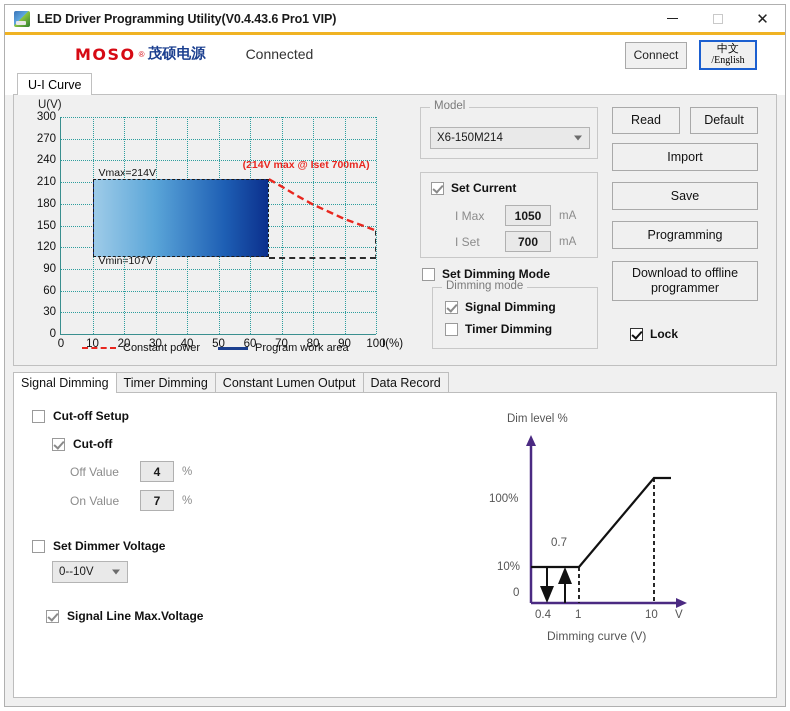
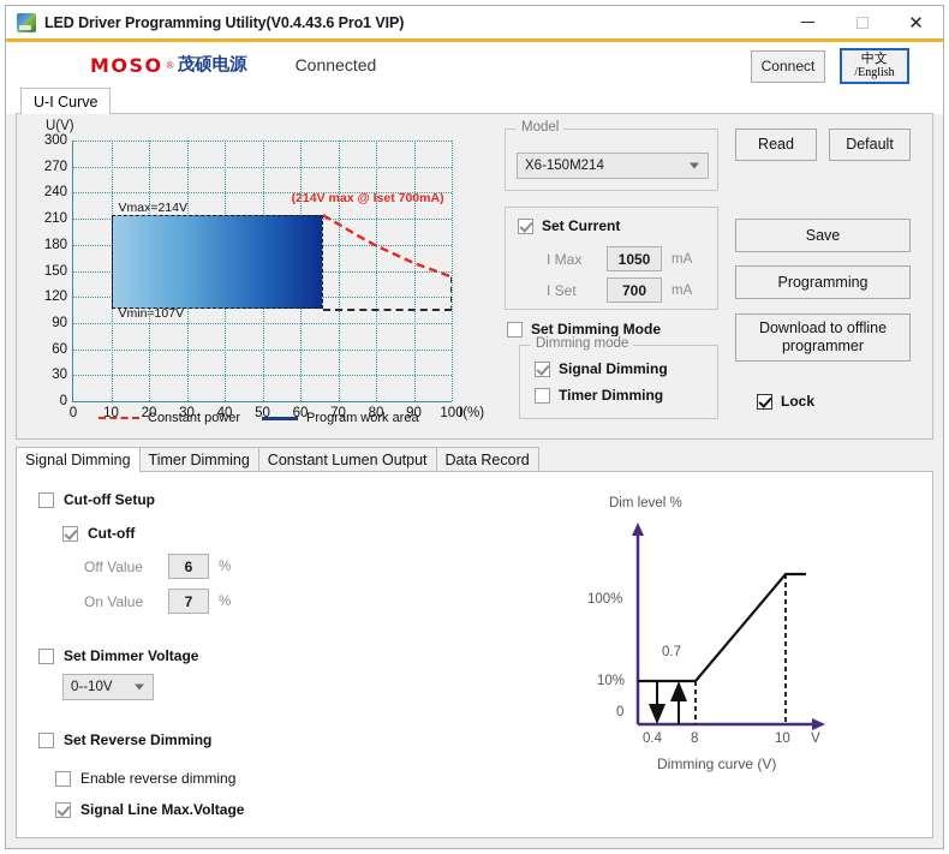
  LED Driver Programming Utility(V0.4.43.6 Pro1 VIP)
  ✕
  MOSO
  ®
  茂硕电源
  Connected
  Connect
  中文
  /English
  U-I Curve
  U(V)
  (214V max @ Iset 700mA)
  Vmax=214V
  Vmin=107V
  I(%)
  0
  10
  20
  30
  40
  50
  60
  70
  80
  90
  100
  0
  30
  60
  90
  120
  150
  180
  210
  240
  270
  300
  Constant power
  Program work area
  Model
  X6-150M214
  Set Current
  I Max
  1050
  mA
  I Set
  700
  mA
  Set Dimming Mode
  Dimming mode
  Signal Dimming
  Timer Dimming
  Read
  Default
- Import
  Save
  Programming
  Download to offline programmer
  Lock
  Signal Dimming
  Timer Dimming
  Constant Lumen Output
  Data Record
  Cut-off Setup
  Cut-off
  Off Value
- 4
+ 6
  %
  On Value
  7
  %
  Set Dimmer Voltage
  0--10V
+ Set Reverse Dimming
+ Enable reverse dimming
  Signal Line Max.Voltage
  Dim level %
  100%
  10%
  0
  0.7
  0.4
- 1
+ 8
  10
  V
  Dimming curve (V)
